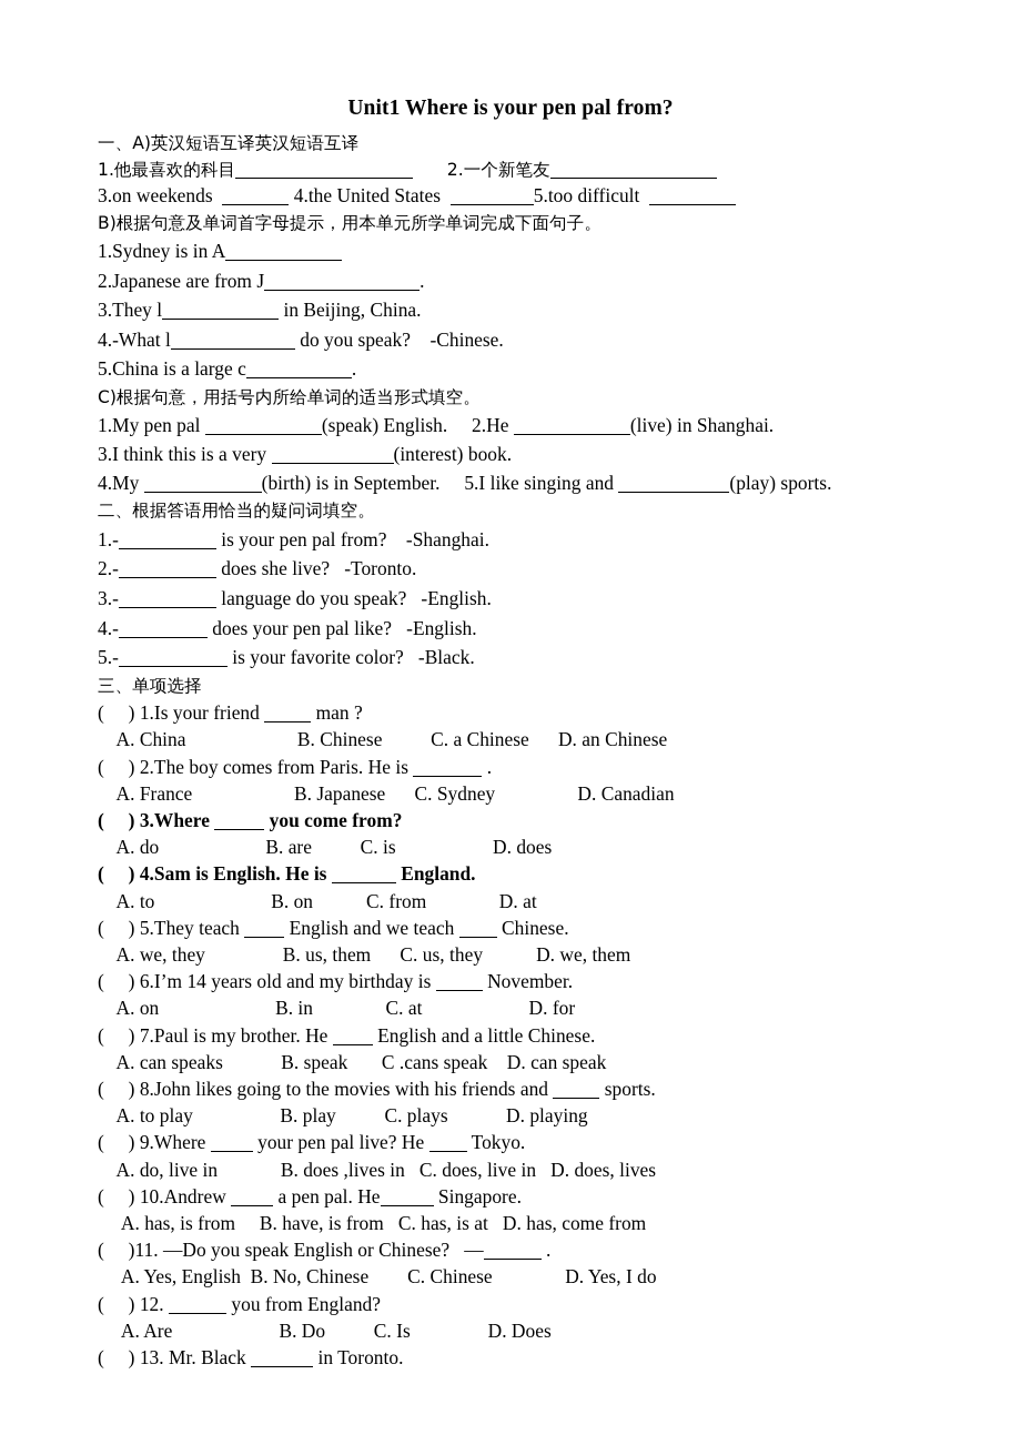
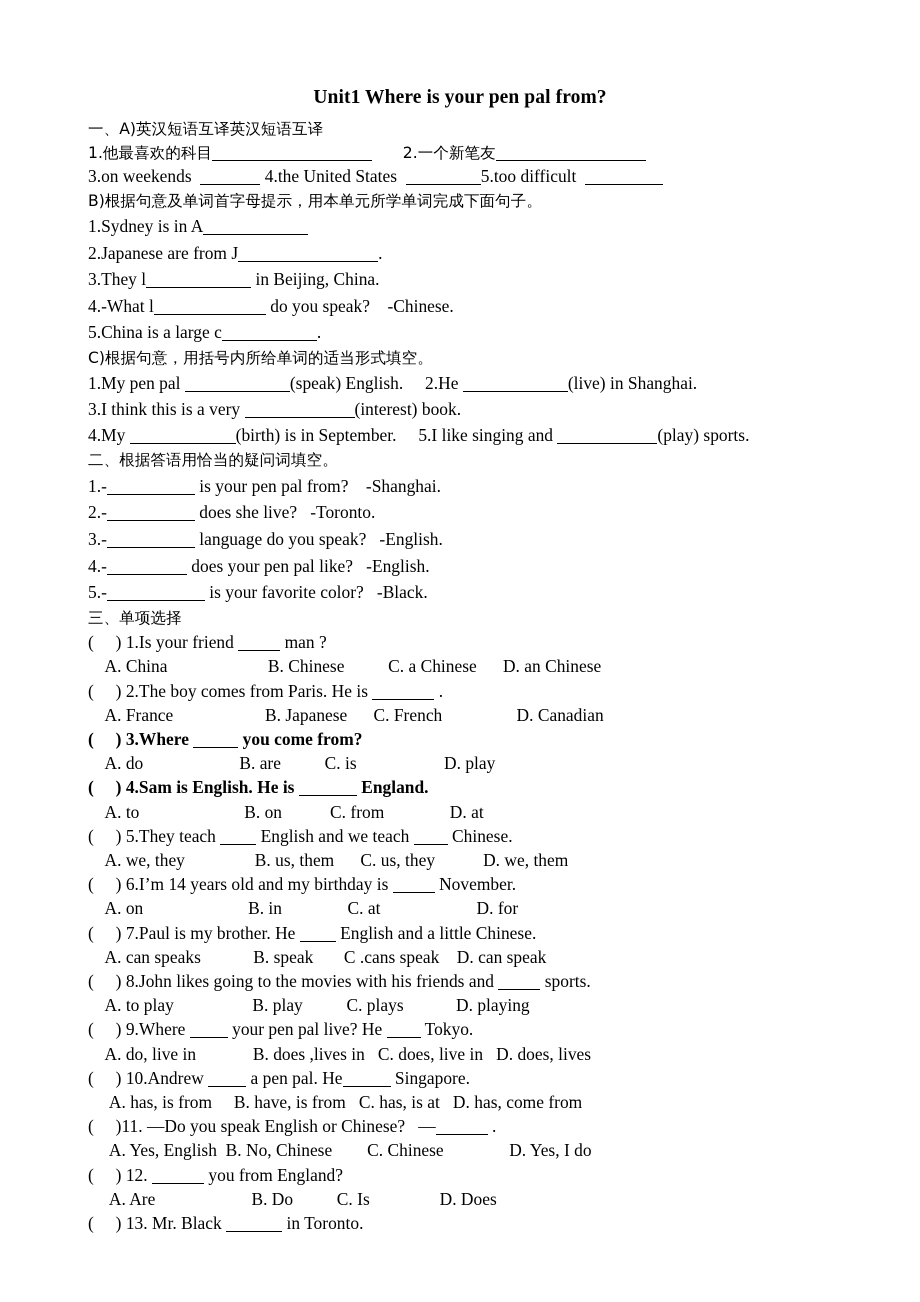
  Unit1 Where is your pen pal from?
  一、A)英汉短语互译英汉短语互译
  1.他最喜欢的科目 2.一个新笔友
  3.on weekends 4.the United States 5.too difficult
  B)根据句意及单词首字母提示，用本单元所学单词完成下面句子。
  1.Sydney is in A
  2.Japanese are from J .
  3.They l in Beijing, China.
  4.-What l do you speak? -Chinese.
  5.China is a large c .
  C)根据句意，用括号内所给单词的适当形式填空。
  1.My pen pal (speak) English. 2.He (live) in Shanghai.
  3.I think this is a very (interest) book.
  4.My (birth) is in September. 5.I like singing and (play) sports.
  二、根据答语用恰当的疑问词填空。
  1.- is your pen pal from? -Shanghai.
  2.- does she live? -Toronto.
  3.- language do you speak? -English.
  4.- does your pen pal like? -English.
  5.- is your favorite color? -Black.
  三、单项选择
  ( ) 1.Is your friend man ?
  A. China B. Chinese C. a Chinese D. an Chinese
  ( ) 2.The boy comes from Paris. He is .
- A. France B. Japanese C. Sydney D. Canadian
+ A. France B. Japanese C. French D. Canadian
  ( ) 3.Where you come from?
- A. do B. are C. is D. does
+ A. do B. are C. is D. play
  ( ) 4.Sam is English. He is England.
  A. to B. on C. from D. at
  ( ) 5.They teach English and we teach Chinese.
  A. we, they B. us, them C. us, they D. we, them
  ( ) 6.I’m 14 years old and my birthday is November.
  A. on B. in C. at D. for
  ( ) 7.Paul is my brother. He English and a little Chinese.
  A. can speaks B. speak C .cans speak D. can speak
  ( ) 8.John likes going to the movies with his friends and sports.
  A. to play B. play C. plays D. playing
  ( ) 9.Where your pen pal live? He Tokyo.
  A. do, live in B. does ,lives in C. does, live in D. does, lives
  ( ) 10.Andrew a pen pal. He Singapore.
  A. has, is from B. have, is from C. has, is at D. has, come from
  ( )11. —Do you speak English or Chinese? — .
  A. Yes, English B. No, Chinese C. Chinese D. Yes, I do
  ( ) 12. you from England?
  A. Are B. Do C. Is D. Does
  ( ) 13. Mr. Black in Toronto.
